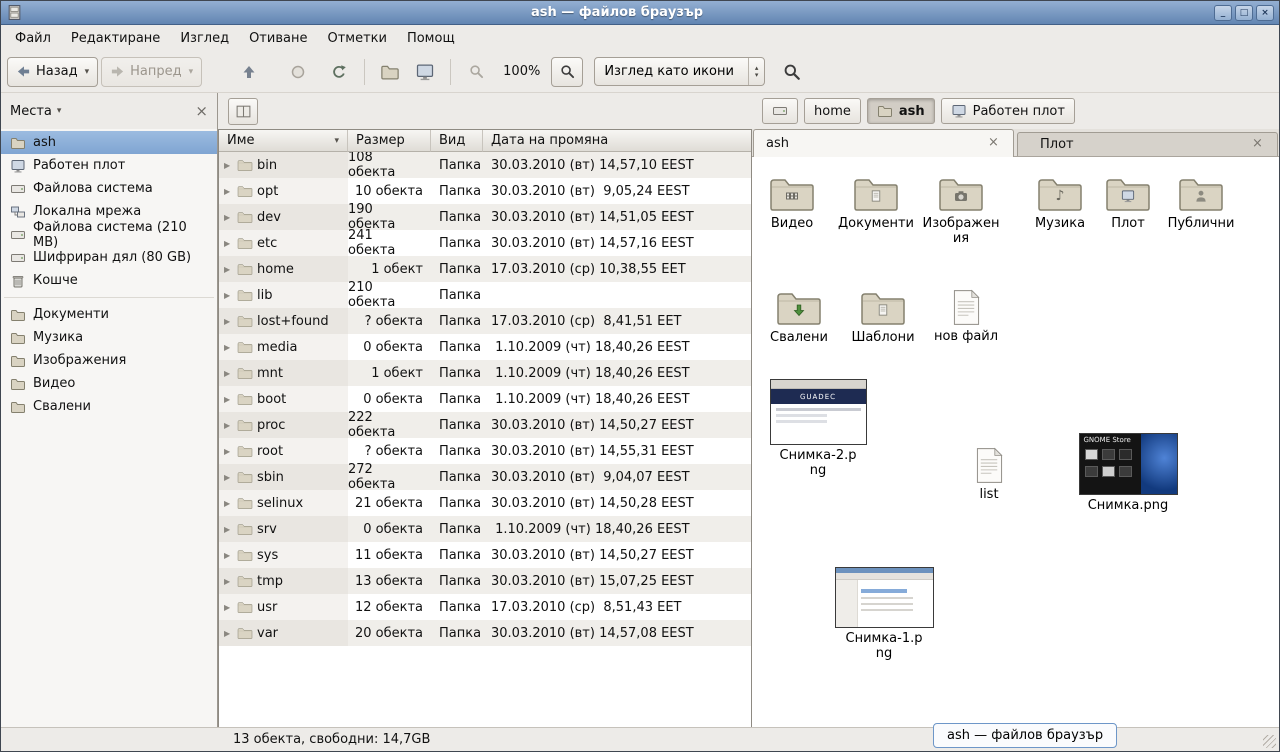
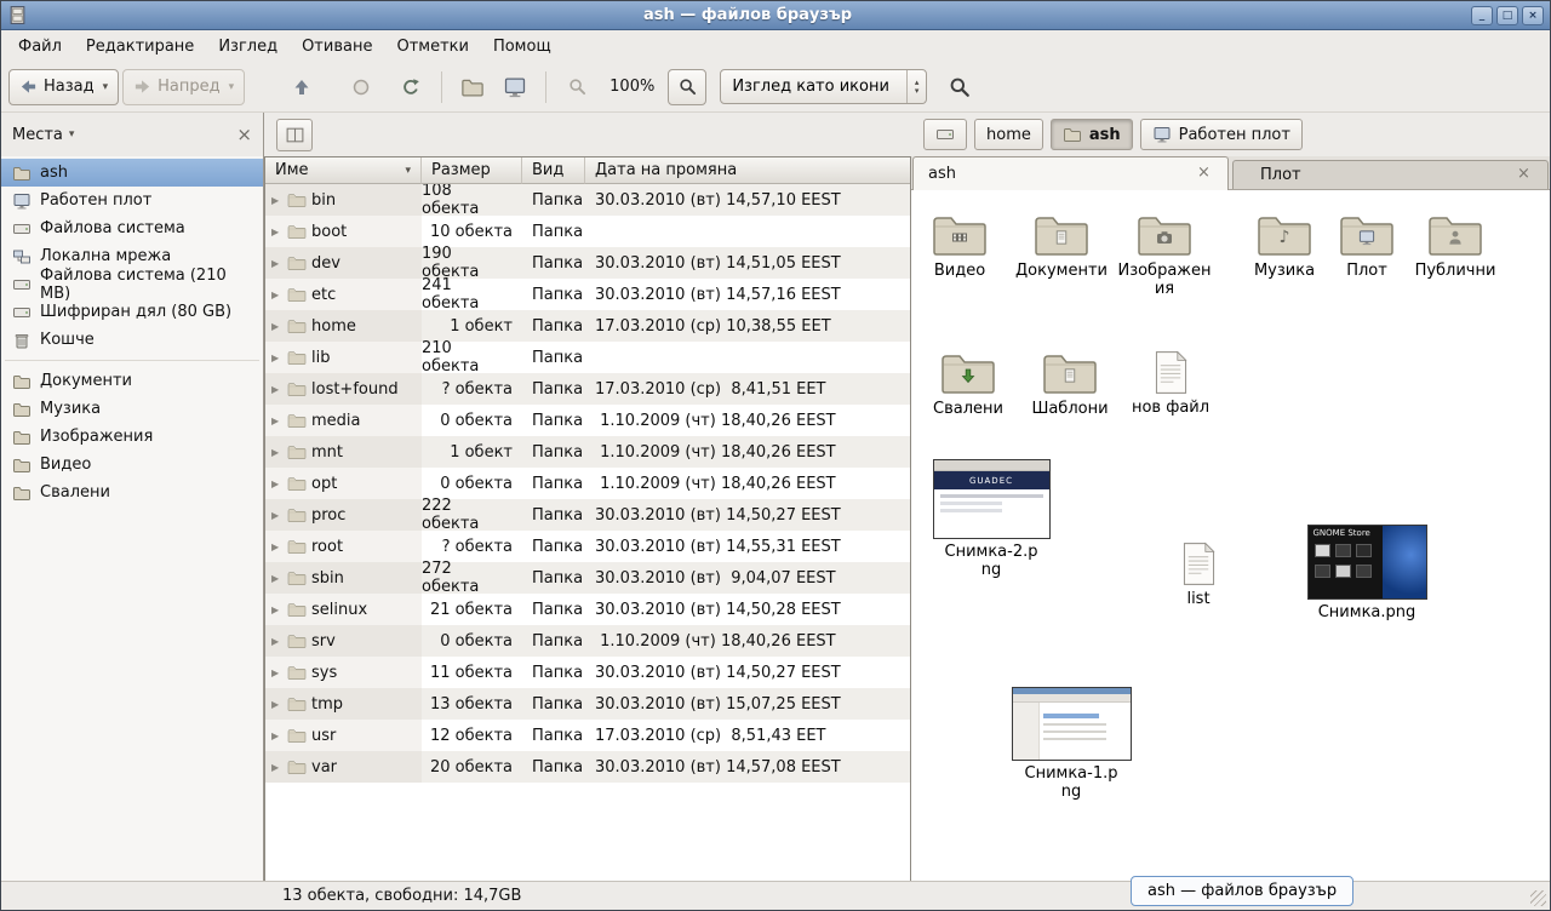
  ash — файлов браузър
  _
  □
  ×
  Файл
  Редактиране
  Изглед
  Отиване
  Отметки
  Помощ
  Назад
  ▾
  Напред
  ▾
  100%
  Изглед като икони
  ▴
  ▾
  Места
  ▾
  ×
  ash
  Работен плот
  Файлова система
  Локална мрежа
  Файлова система (210 MB)
  Шифриран дял (80 GB)
  Кошче
  Документи
  Музика
  Изображения
  Видео
  Свалени
  Име
  ▾
  Размер
  Вид
  Дата на промяна
  ▶
  bin
  108 обекта
  Папка
  30.03.2010 (вт) 14,57,10 EEST
  ▶
- opt
+ boot
  10 обекта
  Папка
- 30.03.2010 (вт) 9,05,24 EEST
  ▶
  dev
  190 обекта
  Папка
  30.03.2010 (вт) 14,51,05 EEST
  ▶
  etc
  241 обекта
  Папка
  30.03.2010 (вт) 14,57,16 EEST
  ▶
  home
  1 обект
  Папка
  17.03.2010 (ср) 10,38,55 EET
  ▶
  lib
  210 обекта
  Папка
  ▶
  lost+found
  ? обекта
  Папка
  17.03.2010 (ср) 8,41,51 EET
  ▶
  media
  0 обекта
  Папка
  1.10.2009 (чт) 18,40,26 EEST
  ▶
  mnt
  1 обект
  Папка
  1.10.2009 (чт) 18,40,26 EEST
  ▶
- boot
+ opt
  0 обекта
  Папка
  1.10.2009 (чт) 18,40,26 EEST
  ▶
  proc
  222 обекта
  Папка
  30.03.2010 (вт) 14,50,27 EEST
  ▶
  root
  ? обекта
  Папка
  30.03.2010 (вт) 14,55,31 EEST
  ▶
  sbin
  272 обекта
  Папка
  30.03.2010 (вт) 9,04,07 EEST
  ▶
  selinux
  21 обекта
  Папка
  30.03.2010 (вт) 14,50,28 EEST
  ▶
  srv
  0 обекта
  Папка
  1.10.2009 (чт) 18,40,26 EEST
  ▶
  sys
  11 обекта
  Папка
  30.03.2010 (вт) 14,50,27 EEST
  ▶
  tmp
  13 обекта
  Папка
  30.03.2010 (вт) 15,07,25 EEST
  ▶
  usr
  12 обекта
  Папка
  17.03.2010 (ср) 8,51,43 EET
  ▶
  var
  20 обекта
  Папка
  30.03.2010 (вт) 14,57,08 EEST
  home
  ash
  Работен плот
  ash
  ×
  Плот
  ×
  Видео
  Документи
  Изображения
  ♪
  Музика
  Плот
  Публични
  Свалени
  Шаблони
  нов файл
  GUADEC
  Снимка-2.png
  list
  GNOME Store
  Снимка.png
  Снимка-1.png
  13 обекта, свободни: 14,7GB
  ash — файлов браузър
